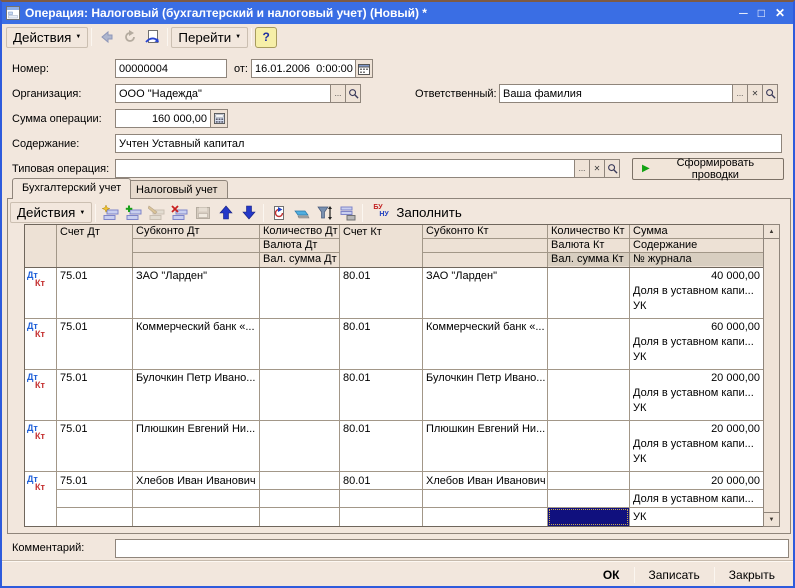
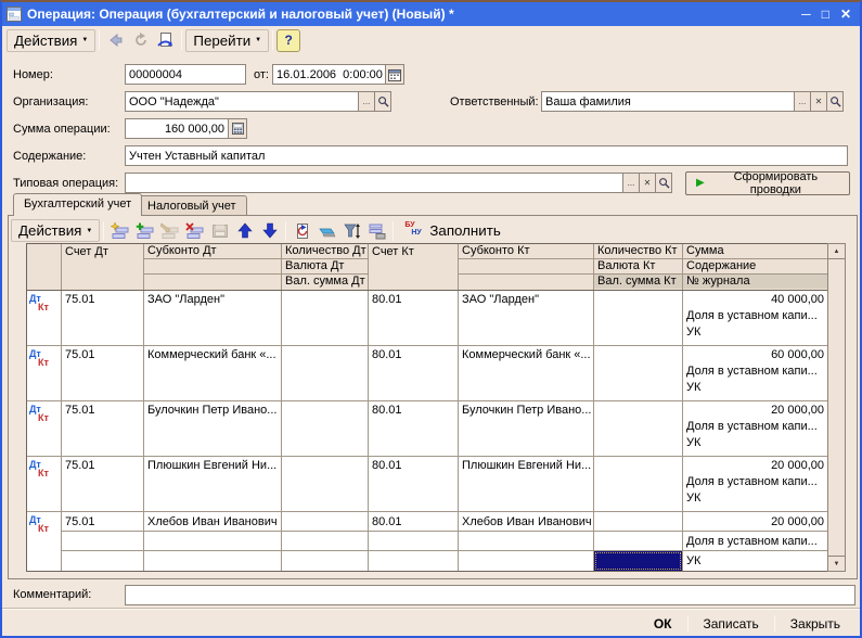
- Операция: Налоговый (бухгалтерский и налоговый учет) (Новый) *
+ Операция: Операция (бухгалтерский и налоговый учет) (Новый) *
  ─
  □
  ✕
  Действия
  Перейти
  ?
  Номер:
  00000004
  от:
  16.01.2006 0:00:00
  Организация:
  ООО "Надежда"
  ...
  Ответственный:
  Ваша фамилия
  ...
  ✕
  Сумма операции:
  160 000,00
  Содержание:
  Учтен Уставный капитал
  Типовая операция:
  ...
  ✕
  ▶
  Сформировать проводки
  Бухгалтерский учет
  Налоговый учет
  Действия
  Заполнить
  Счет Дт
  Субконто Дт
  Количество Дт
  Валюта Дт
  Вал. сумма Дт
  Счет Кт
  Субконто Кт
  Количество Кт
  Валюта Кт
  Вал. сумма Кт
  Сумма
  Содержание
  № журнала
  Дт
  Кт
  75.01
  ЗАО "Ларден"
  80.01
  ЗАО "Ларден"
  40 000,00
  Доля в уставном капи...
  УК
  Дт
  Кт
  75.01
  Коммерческий банк «...
  80.01
  Коммерческий банк «...
  60 000,00
  Доля в уставном капи...
  УК
  Дт
  Кт
  75.01
  Булочкин Петр Ивано...
  80.01
  Булочкин Петр Ивано...
  20 000,00
  Доля в уставном капи...
  УК
  Дт
  Кт
  75.01
  Плюшкин Евгений Ни...
  80.01
  Плюшкин Евгений Ни...
  20 000,00
  Доля в уставном капи...
  УК
  Дт
  Кт
  75.01
  Хлебов Иван Иванович
  80.01
  Хлебов Иван Иванович
  20 000,00
  Доля в уставном капи...
  УК
  Комментарий:
  ОК
  Записать
  Закрыть
